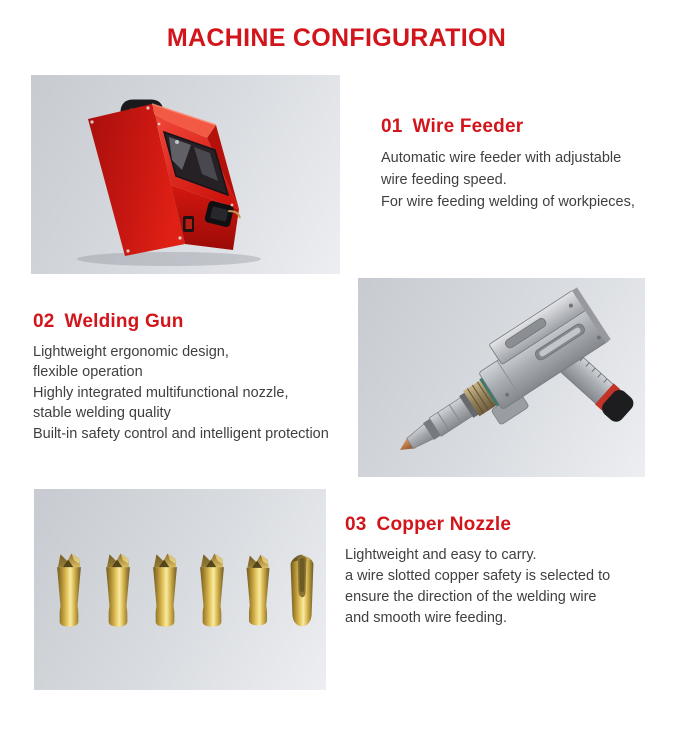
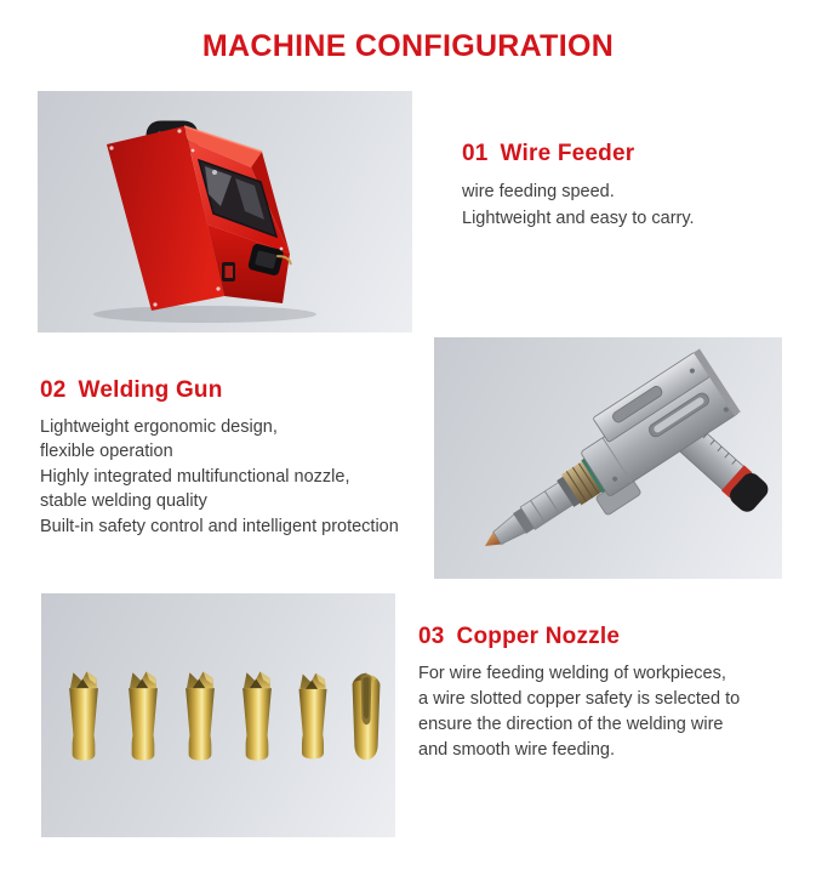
  MACHINE CONFIGURATION
  01 Wire Feeder
- Automatic wire feeder with adjustable
  wire feeding speed.
- For wire feeding welding of workpieces,
+ Lightweight and easy to carry.
  02 Welding Gun
  Lightweight ergonomic design,
  flexible operation
  Highly integrated multifunctional nozzle,
  stable welding quality
  Built-in safety control and intelligent protection
  03 Copper Nozzle
- Lightweight and easy to carry.
+ For wire feeding welding of workpieces,
  a wire slotted copper safety is selected to
  ensure the direction of the welding wire
  and smooth wire feeding.
